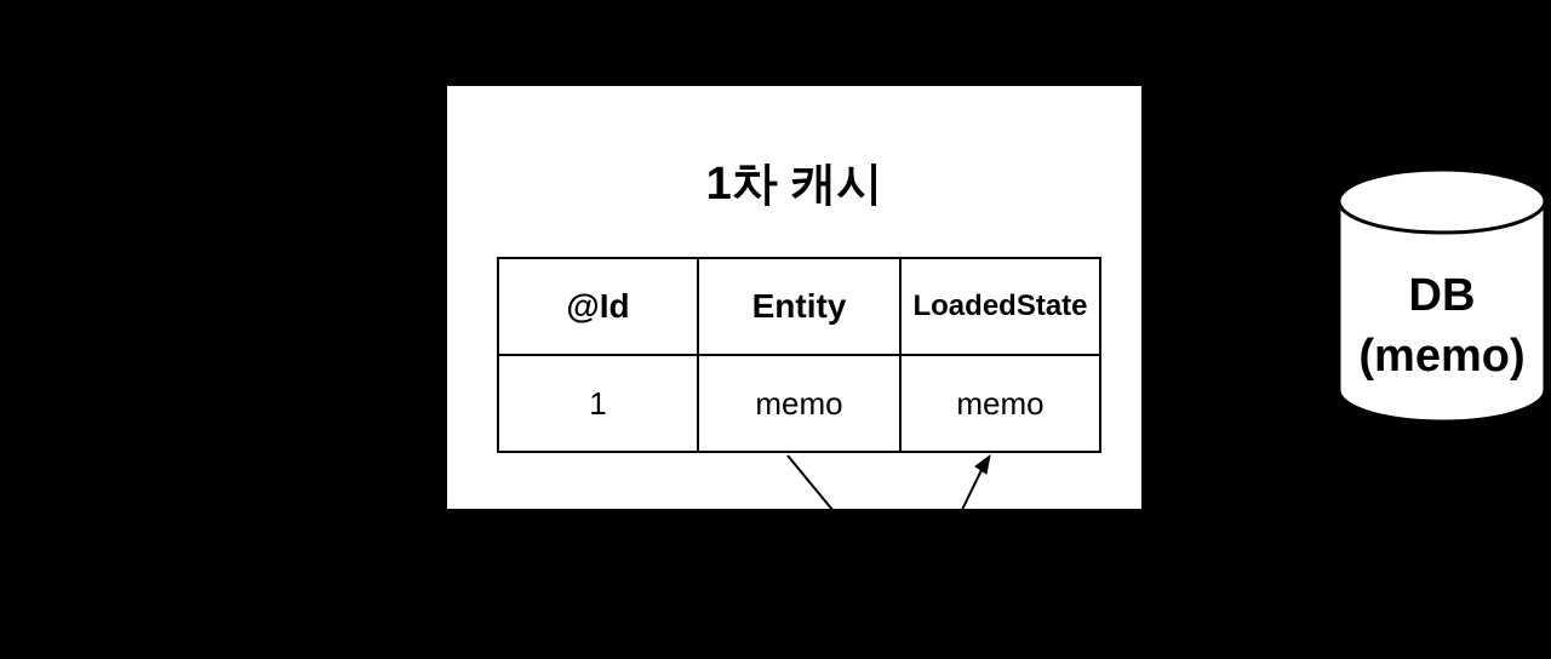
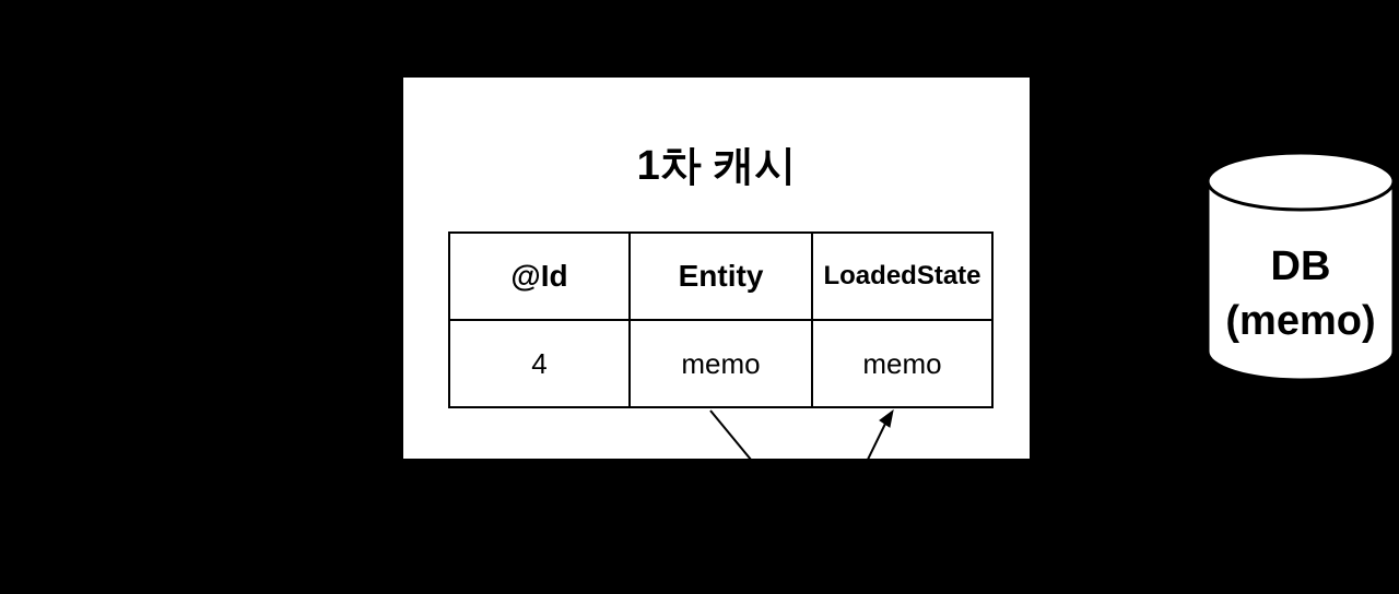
  1차 캐시
  @Id	Entity	LoadedState
- 1	memo	memo
+ 4	memo	memo
  DB
  (memo)
